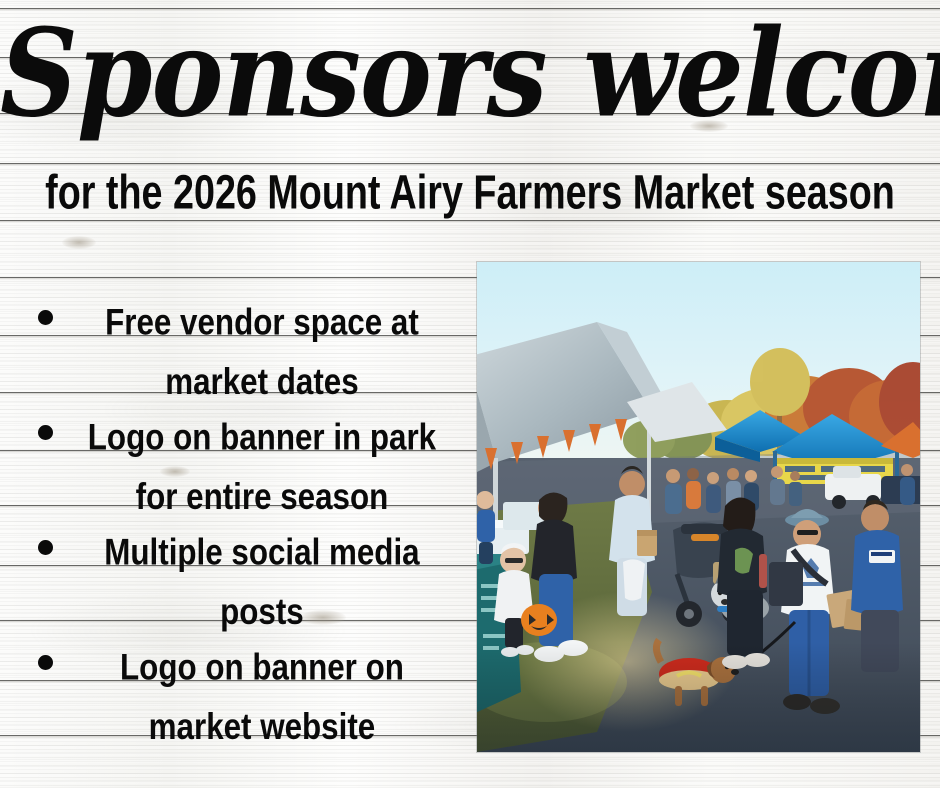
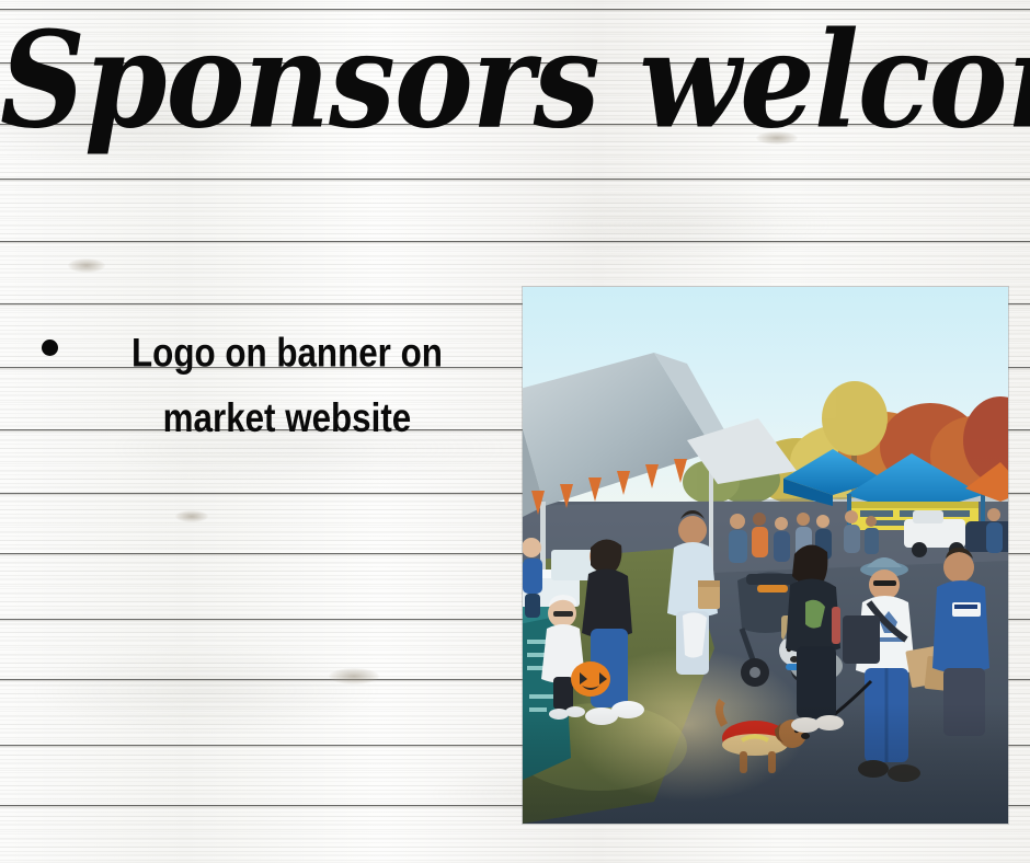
  Sponsors welco
- for the 2026 Mount Airy Farmers Market season
- Free vendor space at market dates
- Logo on banner in park for entire season
- Multiple social media posts
  Logo on banner on market website
